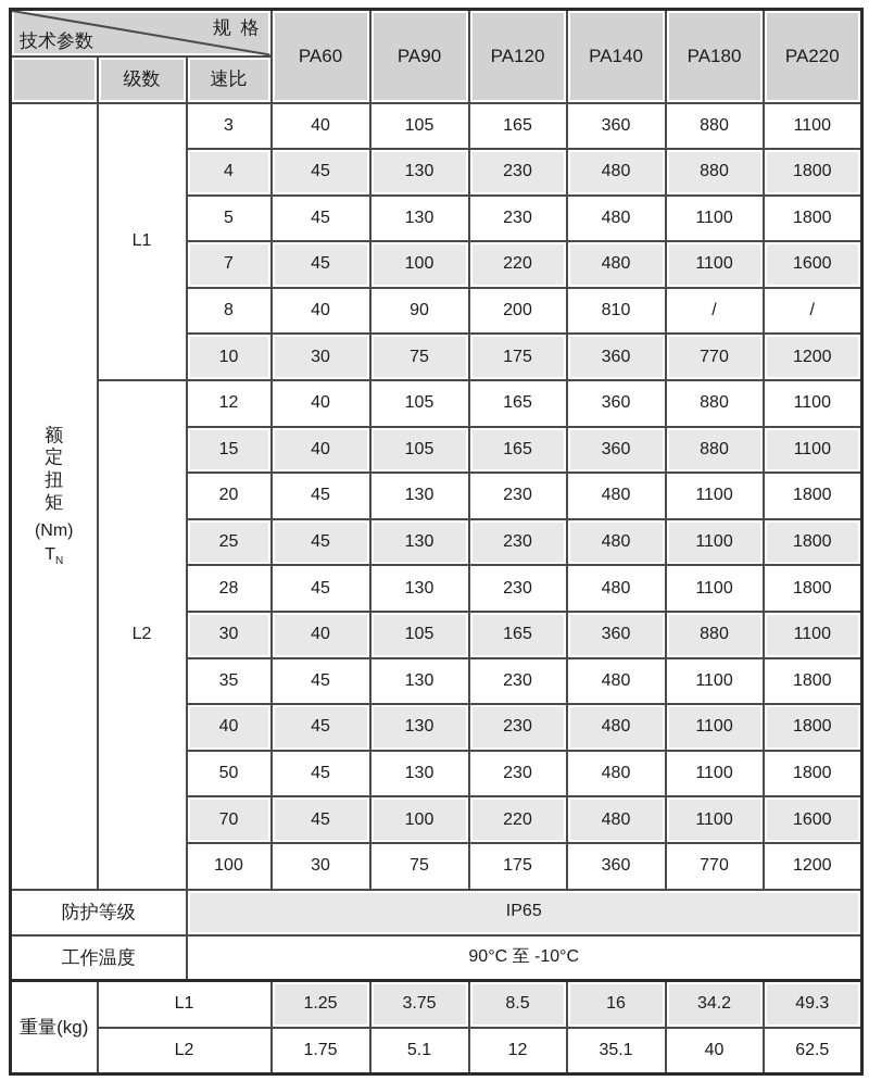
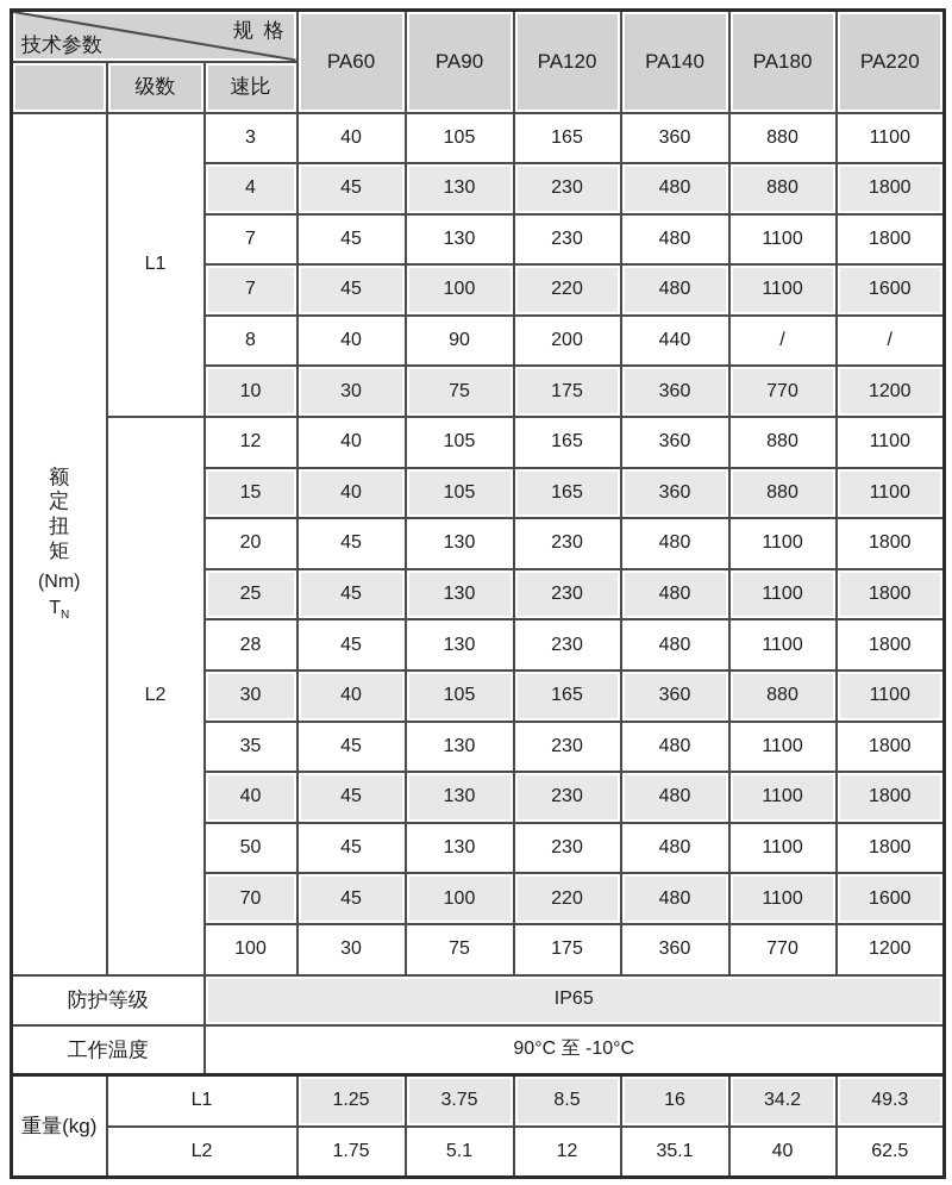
  规 格 技术参数	PA60	PA90	PA120	PA140	PA180	PA220
  	级数	速比
  额定扭矩(Nm)TN	L1	3	40	105	165	360	880	1100
  4	45	130	230	480	880	1800
- 5	45	130	230	480	1100	1800
+ 7	45	130	230	480	1100	1800
  7	45	100	220	480	1100	1600
- 8	40	90	200	810	/	/
+ 8	40	90	200	440	/	/
  10	30	75	175	360	770	1200
  L2	12	40	105	165	360	880	1100
  15	40	105	165	360	880	1100
  20	45	130	230	480	1100	1800
  25	45	130	230	480	1100	1800
  28	45	130	230	480	1100	1800
  30	40	105	165	360	880	1100
  35	45	130	230	480	1100	1800
  40	45	130	230	480	1100	1800
  50	45	130	230	480	1100	1800
  70	45	100	220	480	1100	1600
  100	30	75	175	360	770	1200
  防护等级	IP65
  工作温度	90°C 至 -10°C
  重量(kg)	L1	1.25	3.75	8.5	16	34.2	49.3
  L2	1.75	5.1	12	35.1	40	62.5
